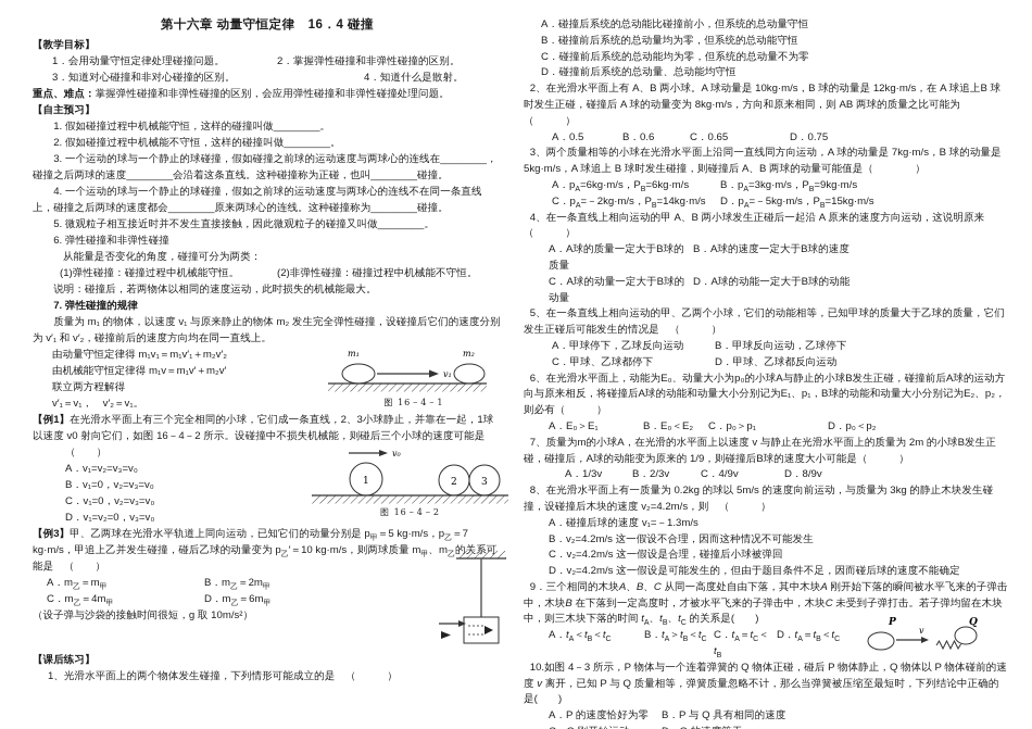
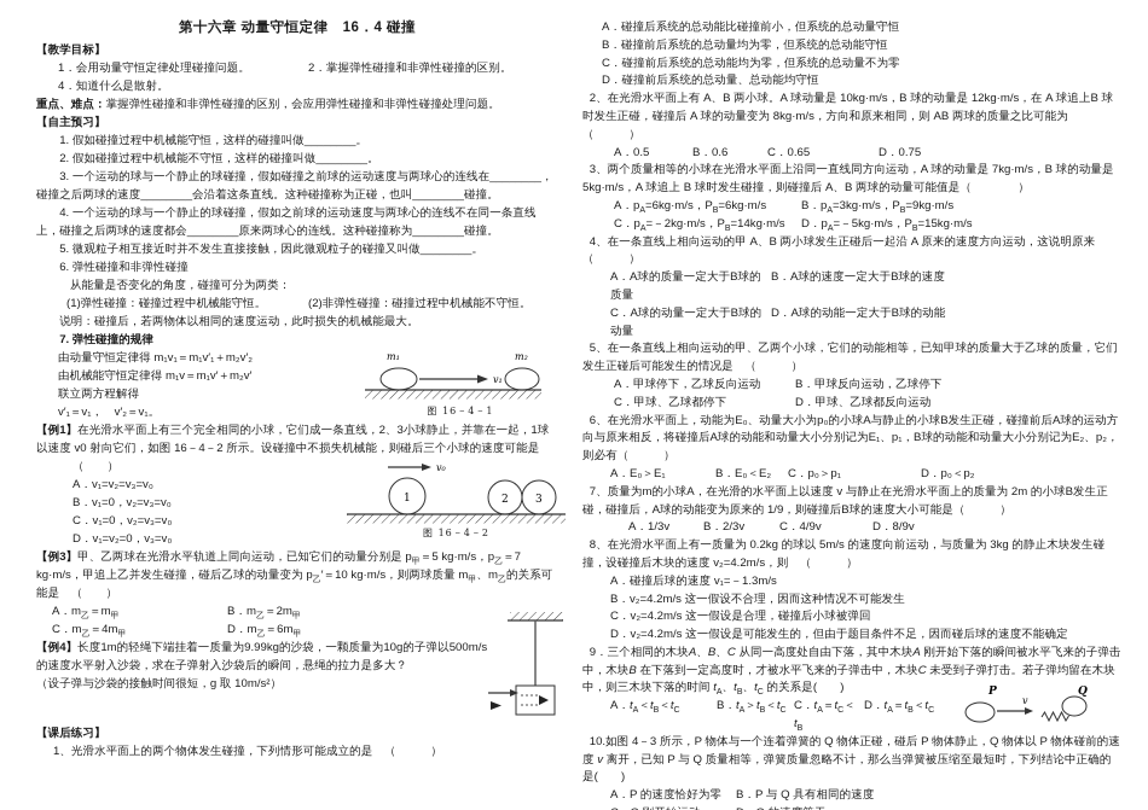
  第十六章 动量守恒定律 16．4 碰撞
  【教学目标】
  1．会用动量守恒定律处理碰撞问题。
  2．掌握弹性碰撞和非弹性碰撞的区别。
- 3．知道对心碰撞和非对心碰撞的区别。
  4．知道什么是散射。
  重点、难点：掌握弹性碰撞和非弹性碰撞的区别，会应用弹性碰撞和非弹性碰撞处理问题。
  【自主预习】
  1. 假如碰撞过程中机械能守恒，这样的碰撞叫做________。
  2. 假如碰撞过程中机械能不守恒，这样的碰撞叫做________。
  3. 一个运动的球与一个静止的球碰撞，假如碰撞之前球的运动速度与两球心的连线在________，碰撞之后两球的速度________会沿着这条直线。这种碰撞称为正碰，也叫________碰撞。
  4. 一个运动的球与一个静止的球碰撞，假如之前球的运动速度与两球心的连线不在同一条直线上，碰撞之后两球的速度都会________原来两球心的连线。这种碰撞称为________碰撞。
  5. 微观粒子相互接近时并不发生直接接触，因此微观粒子的碰撞又叫做________。
  6. 弹性碰撞和非弹性碰撞
  从能量是否变化的角度，碰撞可分为两类：
  (1)弹性碰撞：碰撞过程中机械能守恒。
  (2)非弹性碰撞：碰撞过程中机械能不守恒。
  说明：碰撞后，若两物体以相同的速度运动，此时损失的机械能最大。
  7. 弹性碰撞的规律
- 质量为 m₁ 的物体，以速度 v₁ 与原来静止的物体 m₂ 发生完全弹性碰撞，设碰撞后它们的速度分别为 v′₁ 和 v′₂，碰撞前后的速度方向均在同一直线上。
  由动量守恒定律得 m₁v₁＝m₁v′₁＋m₂v′₂
  由机械能守恒定律得 m₁v＝m₁v′＋m₂v′
  联立两方程解得
  v′₁＝v₁， v′₂＝v₁。
  m₁
  v₁
  m₂
  图 16－4－1
  【例1】在光滑水平面上有三个完全相同的小球，它们成一条直线，2、3小球静止，并靠在一起，1球以速度 v0 射向它们，如图 16－4－2 所示。设碰撞中不损失机械能，则碰后三个小球的速度可能是
  （ ）
  A．v₁=v₂=v₃=v₀
  B．v₁=0，v₂=v₃=v₀
  C．v₁=0，v₂=v₃=v₀
  D．v₁=v₂=0，v₃=v₀
  v₀
  1
  2
  3
  图 16－4－2
  【例3】甲、乙两球在光滑水平轨道上同向运动，已知它们的动量分别是 p ＝5 kg·m/s，p ＝7 kg·m/s，甲追上乙并发生碰撞，碰后乙球的动量变为 p ′＝10 kg·m/s，则两球质量 m 、m 的关系可能是 （ ）
  A．m ＝m
  B．m ＝2m
  C．m ＝4m
  D．m ＝6m
+ 【例4】长度1m的轻绳下端挂着一质量为9.99kg的沙袋，一颗质量为10g的子弹以500m/s的速度水平射入沙袋，求在子弹射入沙袋后的瞬间，悬绳的拉力是多大？
  （设子弹与沙袋的接触时间很短，g 取 10m/s²）
  【课后练习】
  1、光滑水平面上的两个物体发生碰撞，下列情形可能成立的是 （ ）
  A．碰撞后系统的总动能比碰撞前小，但系统的总动量守恒
  B．碰撞前后系统的总动量均为零，但系统的总动能守恒
  C．碰撞前后系统的总动能均为零，但系统的总动量不为零
  D．碰撞前后系统的总动量、总动能均守恒
  2、在光滑水平面上有 A、B 两小球。A 球动量是 10kg·m/s，B 球的动量是 12kg·m/s，在 A 球追上B 球时发生正碰，碰撞后 A 球的动量变为 8kg·m/s，方向和原来相同，则 AB 两球的质量之比可能为（ ）
  A．0.5
  B．0.6
  C．0.65
  D．0.75
  3、两个质量相等的小球在光滑水平面上沿同一直线同方向运动，A 球的动量是 7kg·m/s，B 球的动量是 5kg·m/s，A 球追上 B 球时发生碰撞，则碰撞后 A、B 两球的动量可能值是（ ）
  A．p =6kg·m/s，P =6kg·m/s
  B．p =3kg·m/s，P =9kg·m/s
  C．p =－2kg·m/s，P =14kg·m/s
  D．p =－5kg·m/s，P =15kg·m/s
  4、在一条直线上相向运动的甲 A、B 两小球发生正碰后一起沿 A 原来的速度方向运动，这说明原来（ ）
  A．A球的质量一定大于B球的质量
  B．A球的速度一定大于B球的速度
  C．A球的动量一定大于B球的动量
  D．A球的动能一定大于B球的动能
  5、在一条直线上相向运动的甲、乙两个小球，它们的动能相等，已知甲球的质量大于乙球的质量，它们发生正碰后可能发生的情况是 （ ）
  A．甲球停下，乙球反向运动
  B．甲球反向运动，乙球停下
  C．甲球、乙球都停下
  D．甲球、乙球都反向运动
  6、在光滑水平面上，动能为E₀、动量大小为p₀的小球A与静止的小球B发生正碰，碰撞前后A球的运动方向与原来相反，将碰撞后A球的动能和动量大小分别记为E₁、p₁，B球的动能和动量大小分别记为E₂、p₂，则必有（ ）
  A．E₀＞E₁
  B．E₀＜E₂
  C．p₀＞p₁
  D．p₀＜p₂
  7、质量为m的小球A，在光滑的水平面上以速度 v 与静止在光滑水平面上的质量为 2m 的小球B发生正碰，碰撞后，A球的动能变为原来的 1/9，则碰撞后B球的速度大小可能是（ ）
  A．1/3v
  B．2/3v
  C．4/9v
  D．8/9v
  8、在光滑水平面上有一质量为 0.2kg 的球以 5m/s 的速度向前运动，与质量为 3kg 的静止木块发生碰撞，设碰撞后木块的速度 v₂=4.2m/s，则 （ ）
  A．碰撞后球的速度 v₁=－1.3m/s
  B．v₂=4.2m/s 这一假设不合理，因而这种情况不可能发生
  C．v₂=4.2m/s 这一假设是合理，碰撞后小球被弹回
  D．v₂=4.2m/s 这一假设是可能发生的，但由于题目条件不足，因而碰后球的速度不能确定
  9．三个相同的木块A、B、C 从同一高度处自由下落，其中木块A 刚开始下落的瞬间被水平飞来的子弹击中，木块B 在下落到一定高度时，才被水平飞来的子弹击中，木块C 未受到子弹打击。若子弹均留在木块中，则三木块下落的时间 t 、t 、t 的关系是( )
  A．t ＜t ＜t
  B．t ＞t ＜t
  C．t ＝t ＜t
  D．t ＝t ＜t
  10.如图 4－3 所示，P 物体与一个连着弹簧的 Q 物体正碰，碰后 P 物体静止，Q 物体以 P 物体碰前的速度 v 离开，已知 P 与 Q 质量相等，弹簧质量忽略不计，那么当弹簧被压缩至最短时，下列结论中正确的是( )
  A．P 的速度恰好为零
  B．P 与 Q 具有相同的速度
  P
  v
  Q
